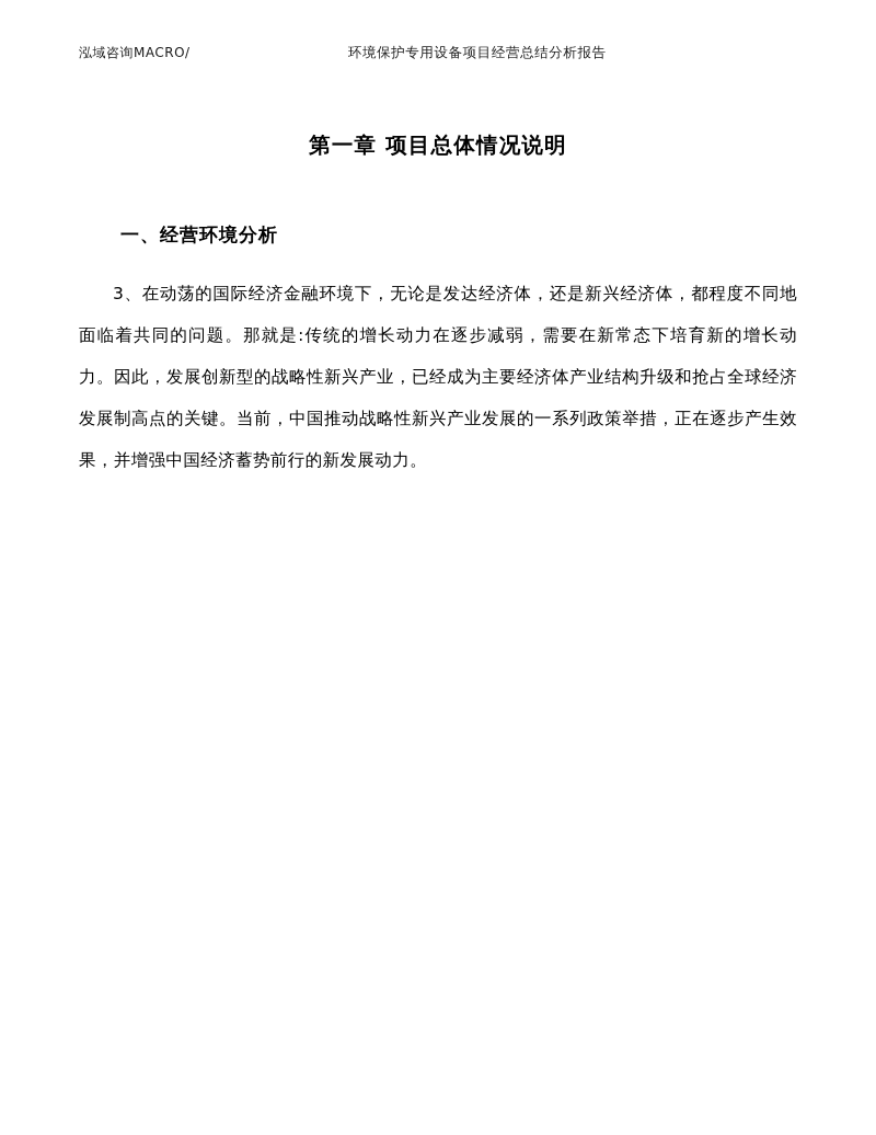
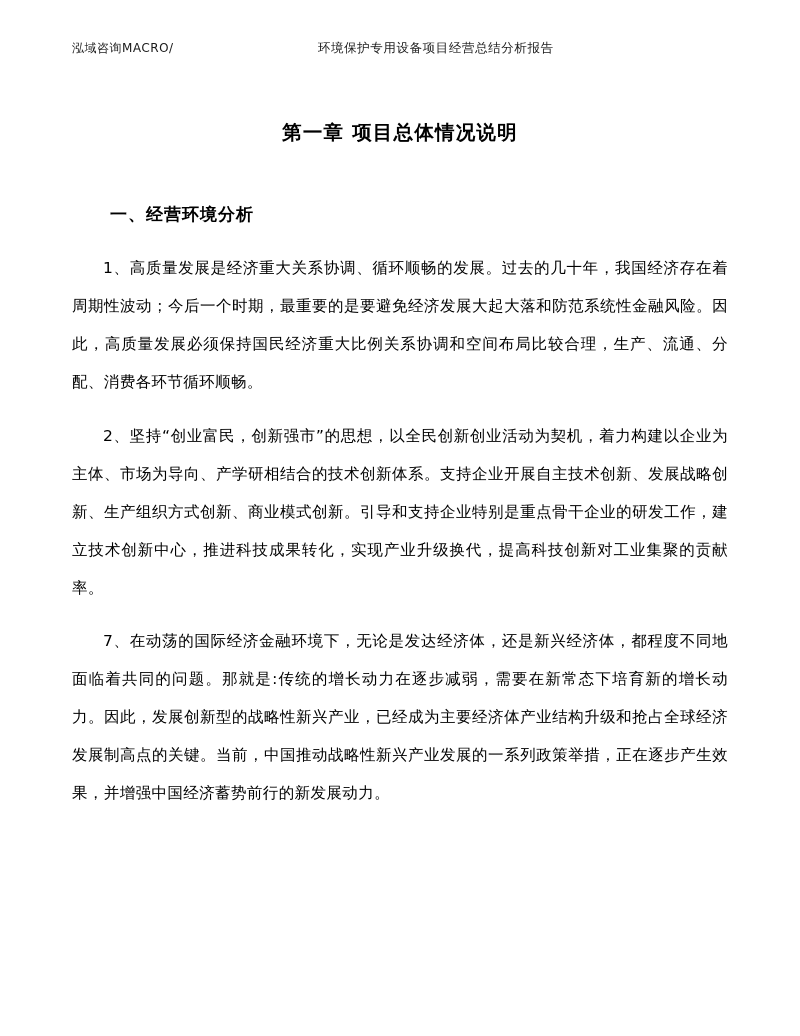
  泓域咨询MACRO/
  环境保护专用设备项目经营总结分析报告
  第一章 项目总体情况说明
  一、经营环境分析
+ 1、高质量发展是经济重大关系协调、循环顺畅的发展。过去的几十年，我国经济存在着周期性波动；今后一个时期，最重要的是要避免经济发展大起大落和防范系统性金融风险。因此，高质量发展必须保持国民经济重大比例关系协调和空间布局比较合理，生产、流通、分配、消费各环节循环顺畅。
+ 2、坚持“创业富民，创新强市”的思想，以全民创新创业活动为契机，着力构建以企业为主体、市场为导向、产学研相结合的技术创新体系。支持企业开展自主技术创新、发展战略创新、生产组织方式创新、商业模式创新。引导和支持企业特别是重点骨干企业的研发工作，建立技术创新中心，推进科技成果转化，实现产业升级换代，提高科技创新对工业集聚的贡献率。
- 3、在动荡的国际经济金融环境下，无论是发达经济体，还是新兴经济体，都程度不同地面临着共同的问题。那就是:传统的增长动力在逐步减弱，需要在新常态下培育新的增长动力。因此，发展创新型的战略性新兴产业，已经成为主要经济体产业结构升级和抢占全球经济发展制高点的关键。当前，中国推动战略性新兴产业发展的一系列政策举措，正在逐步产生效果，并增强中国经济蓄势前行的新发展动力。
+ 7、在动荡的国际经济金融环境下，无论是发达经济体，还是新兴经济体，都程度不同地面临着共同的问题。那就是:传统的增长动力在逐步减弱，需要在新常态下培育新的增长动力。因此，发展创新型的战略性新兴产业，已经成为主要经济体产业结构升级和抢占全球经济发展制高点的关键。当前，中国推动战略性新兴产业发展的一系列政策举措，正在逐步产生效果，并增强中国经济蓄势前行的新发展动力。
